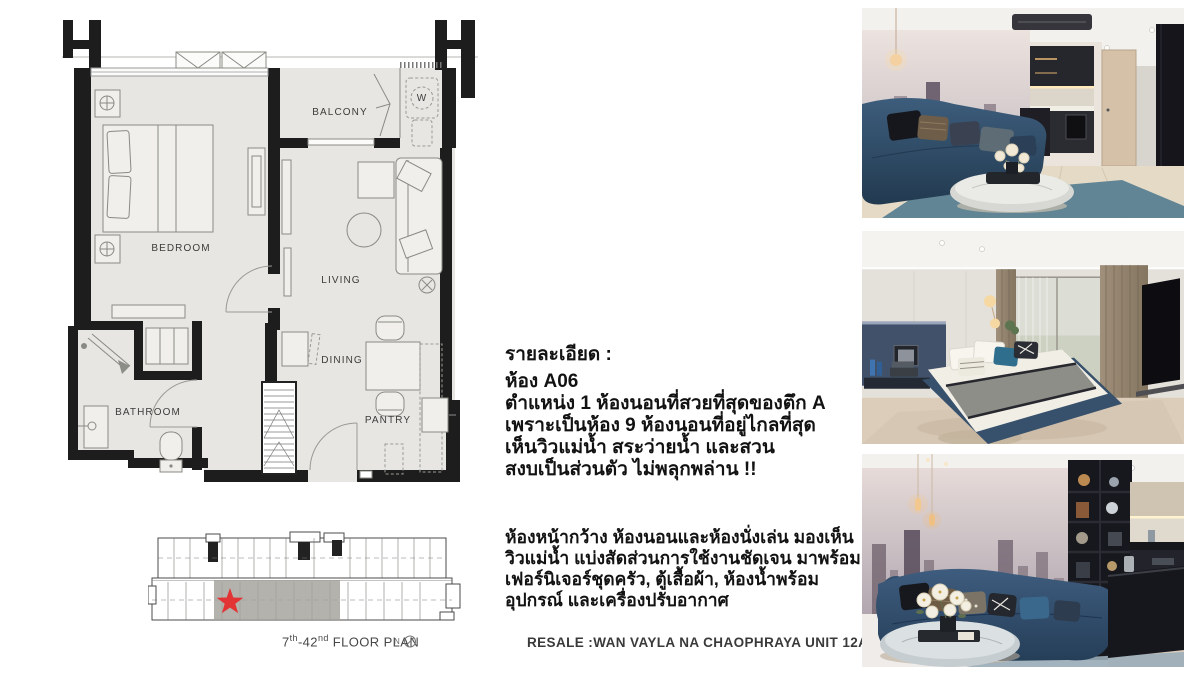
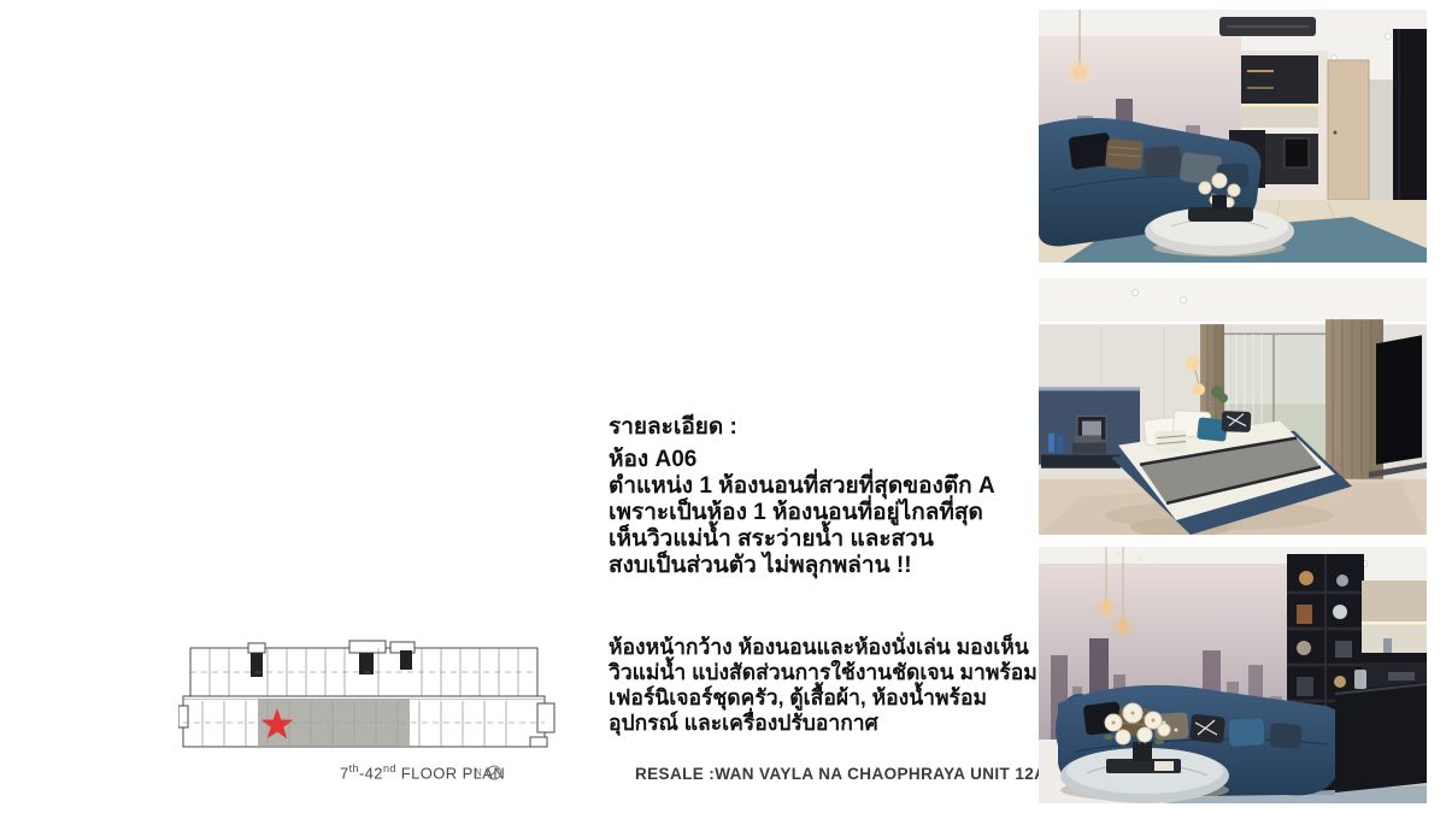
- W
- BEDROOM
- BALCONY
- LIVING
- DINING
- PANTRY
- BATHROOM
  7th-42nd FLOOR PLAN
  N
  รายละเอียด :
  ห้อง A06
  ตำแหน่ง 1 ห้องนอนที่สวยที่สุดของตึก A
- เพราะเป็นห้อง 9 ห้องนอนที่อยู่ไกลที่สุด
+ เพราะเป็นห้อง 1 ห้องนอนที่อยู่ไกลที่สุด
  เห็นวิวแม่น้ำ สระว่ายน้ำ และสวน
  สงบเป็นส่วนตัว ไม่พลุกพล่าน !!
  ห้องหน้ากว้าง ห้องนอนและห้องนั่งเล่น มองเห็น
  วิวแม่น้ำ แบ่งสัดส่วนการใช้งานชัดเจน มาพร้อม
  เฟอร์นิเจอร์ชุดครัว, ตู้เสื้อผ้า, ห้องน้ำพร้อม
  อุปกรณ์ และเครื่องปรับอากาศ
  RESALE :WAN VAYLA NA CHAOPHRAYA UNIT 12
